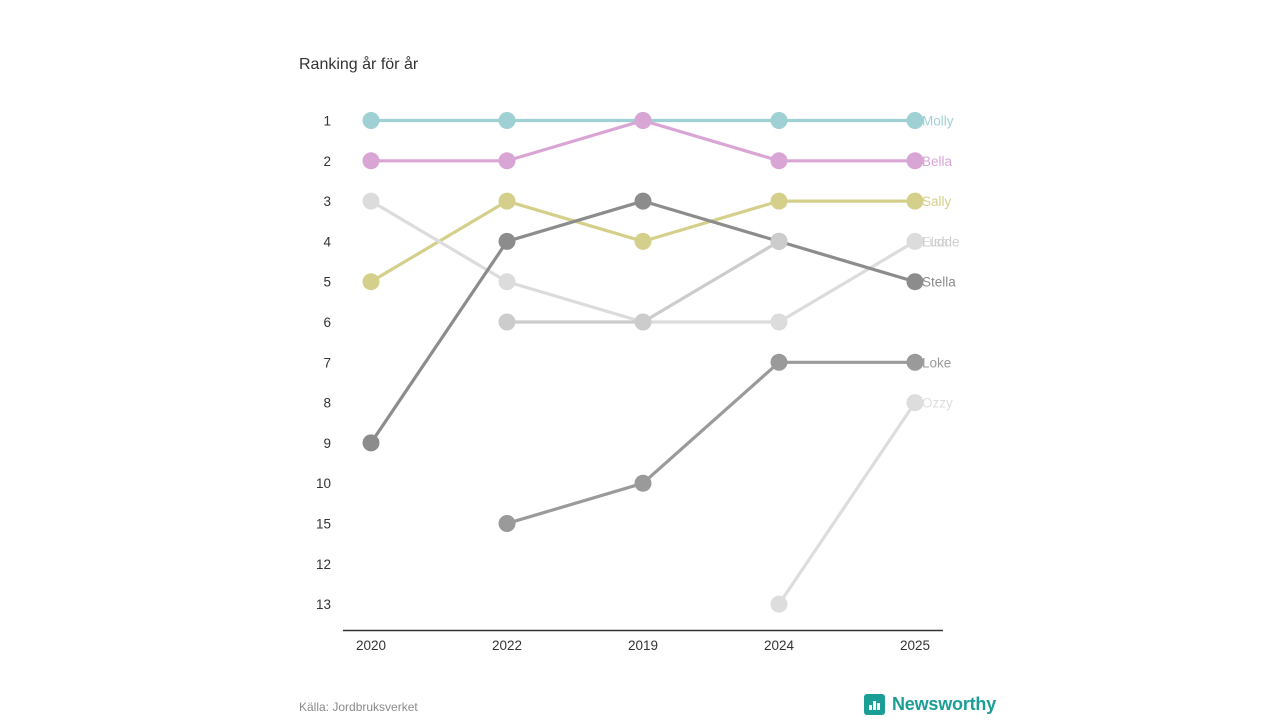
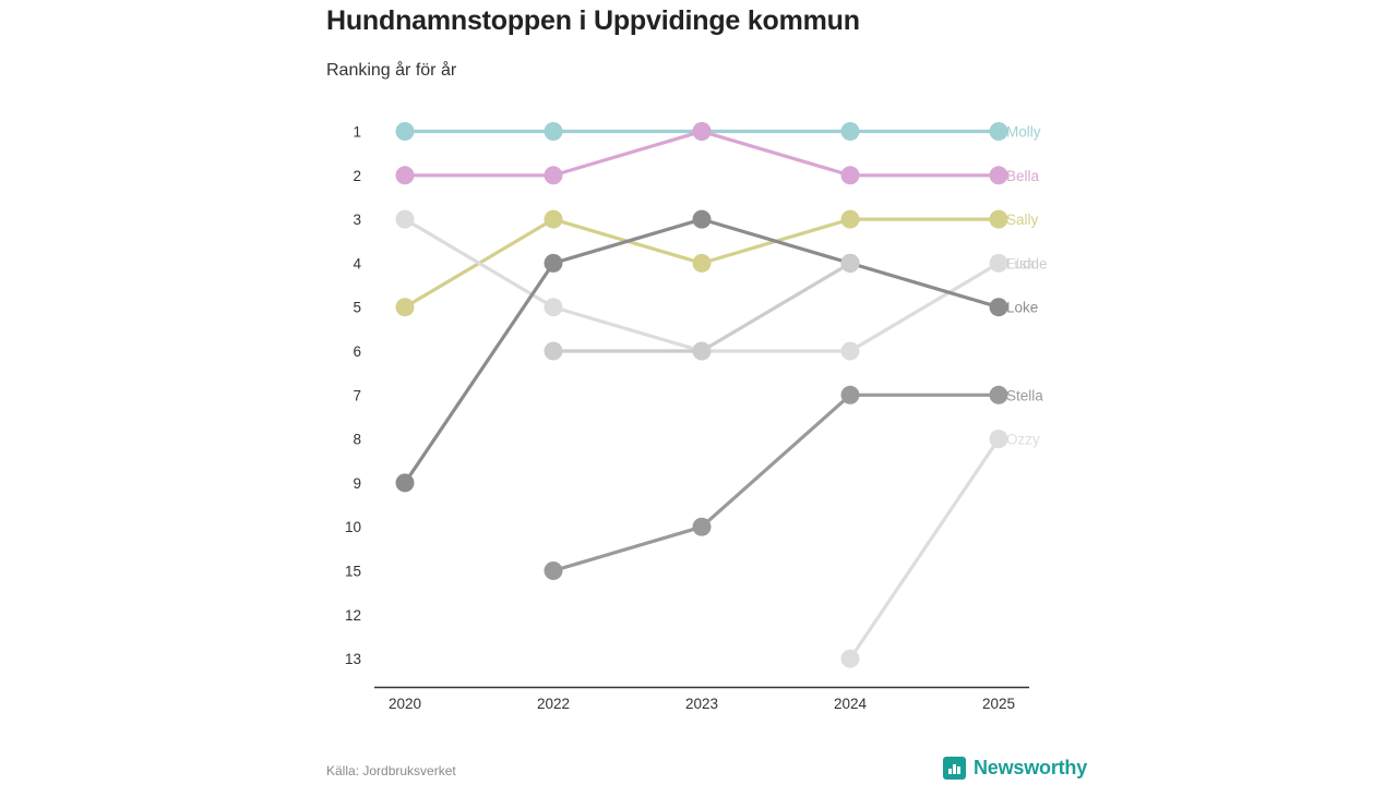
+ Hundnamnstoppen i Uppvidinge kommun
  Ranking år för år
  1
  2
  3
  4
  5
  6
  7
  8
  9
  10
  15
  12
  13
  2020
  2022
- 2019
+ 2023
  2024
  2025
  Molly
  Bella
  Sally
  Elsa
- Stella
+ Loke
  Ludde
- Loke
+ Stella
  Ozzy
  Källa: Jordbruksverket
  Newsworthy
